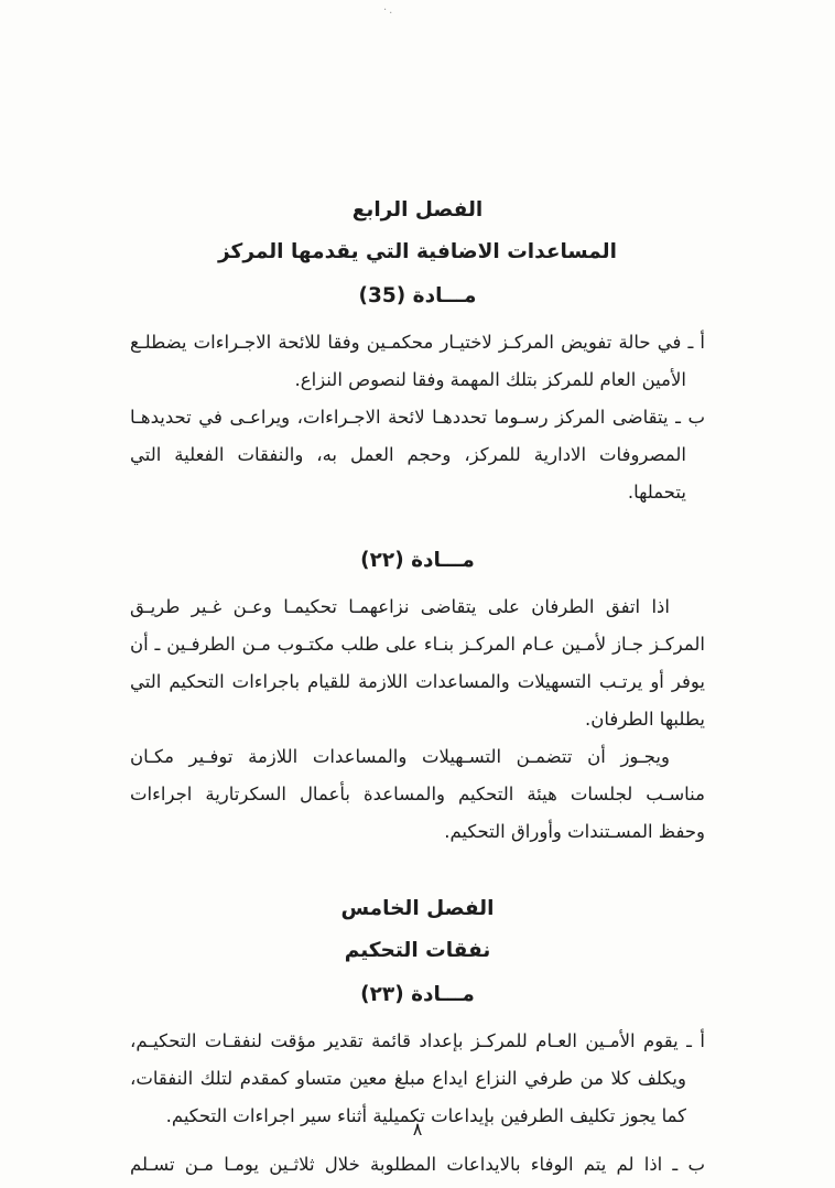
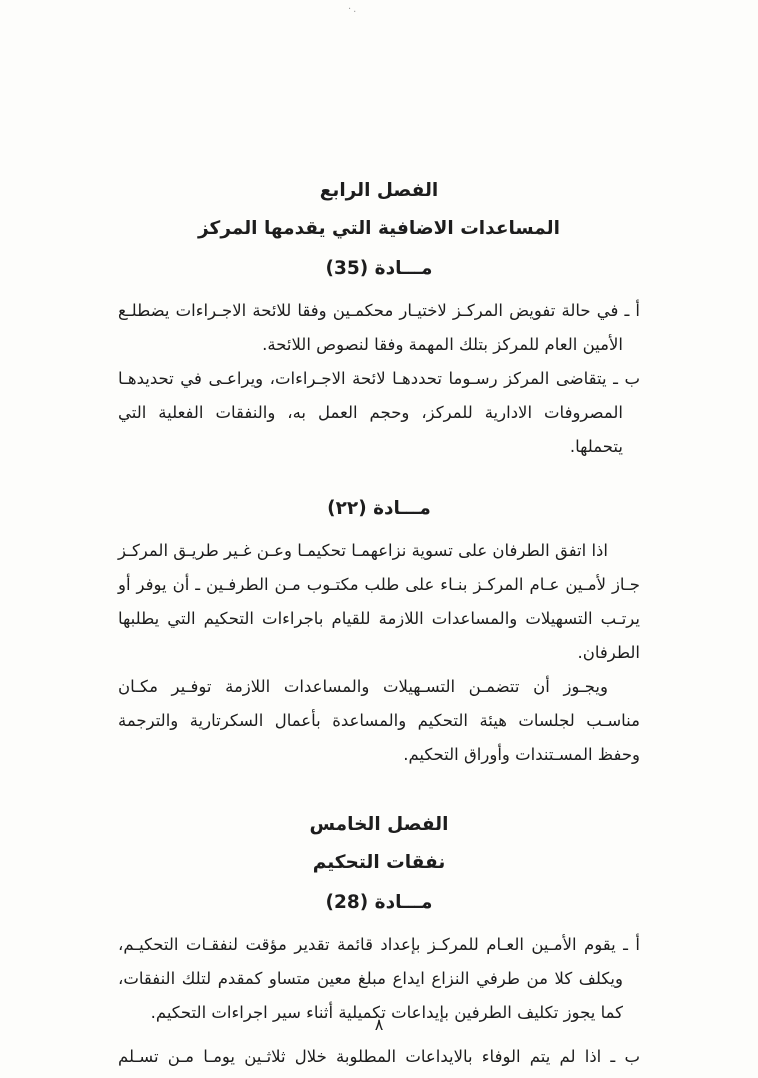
  ·.
  الفصل الرابع
  المساعدات الاضافية التي يقدمها المركز
  مـــادة (35)
- أ ـ في حالة تفويض المركـز لاختيـار محكمـين وفقا للائحة الاجـراءات يضطلـع الأمين العام للمركز بتلك المهمة وفقا لنصوص النزاع.
+ أ ـ في حالة تفويض المركـز لاختيـار محكمـين وفقا للائحة الاجـراءات يضطلـع الأمين العام للمركز بتلك المهمة وفقا لنصوص اللائحة.
  ب ـ يتقاضى المركز رسـوما تحددهـا لائحة الاجـراءات، ويراعـى في تحديدهـا المصروفات الادارية للمركز، وحجم العمل به، والنفقات الفعلية التي يتحملها.
  مـــادة (٢٢)
- اذا اتفق الطرفان على يتقاضى نزاعهمـا تحكيمـا وعـن غـير طريـق المركـز جـاز لأمـين عـام المركـز بنـاء على طلب مكتـوب مـن الطرفـين ـ أن يوفر أو يرتـب التسهيلات والمساعدات اللازمة للقيام باجراءات التحكيم التي يطلبها الطرفان.
+ اذا اتفق الطرفان على تسوية نزاعهمـا تحكيمـا وعـن غـير طريـق المركـز جـاز لأمـين عـام المركـز بنـاء على طلب مكتـوب مـن الطرفـين ـ أن يوفر أو يرتـب التسهيلات والمساعدات اللازمة للقيام باجراءات التحكيم التي يطلبها الطرفان.
- ويجـوز أن تتضمـن التسـهيلات والمساعدات اللازمة توفـير مكـان مناسـب لجلسات هيئة التحكيم والمساعدة بأعمال السكرتارية اجراءات وحفظ المسـتندات وأوراق التحكيم.
+ ويجـوز أن تتضمـن التسـهيلات والمساعدات اللازمة توفـير مكـان مناسـب لجلسات هيئة التحكيم والمساعدة بأعمال السكرتارية والترجمة وحفظ المسـتندات وأوراق التحكيم.
  الفصل الخامس
  نفقات التحكيم
- مـــادة (٢٣)
+ مـــادة (28)
  أ ـ يقوم الأمـين العـام للمركـز بإعداد قائمة تقدير مؤقت لنفقـات التحكيـم، ويكلف كلا من طرفي النزاع ايداع مبلغ معين متساو كمقدم لتلك النفقات، كما يجوز تكليف الطرفين بإيداعات تكميلية أثناء سير اجراءات التحكيم.
  ب ـ اذا لم يتم الوفاء بالايداعات المطلوبة خلال ثلاثـين يومـا مـن تسـلم
  ٨
